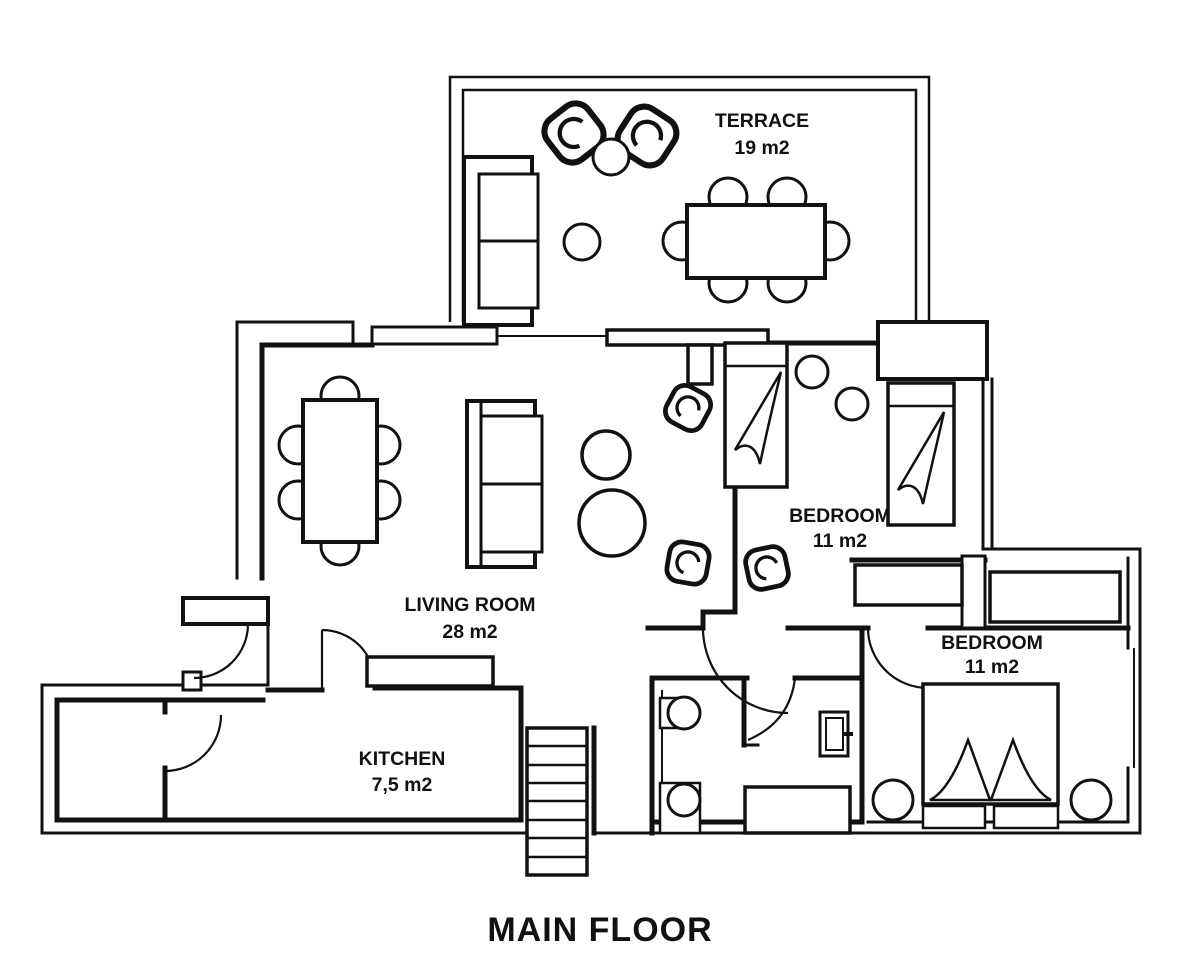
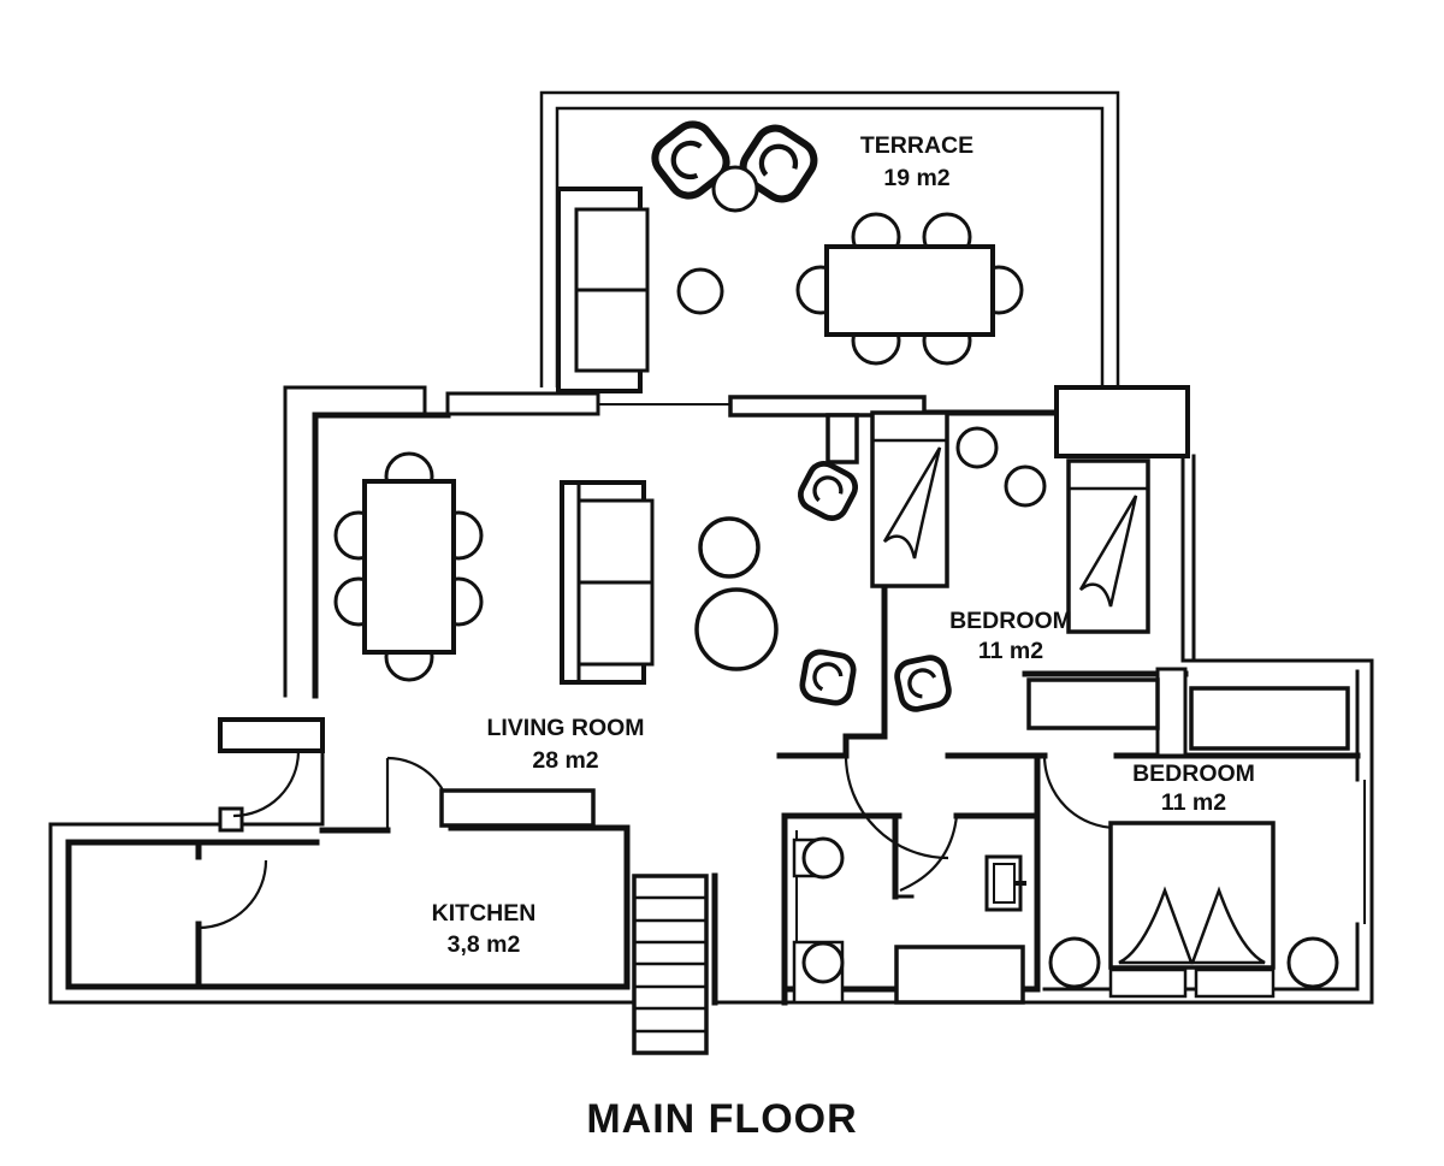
  TERRACE
  19 m2
  LIVING ROOM
  28 m2
  BEDROOM
  11 m2
  BEDROOM
  11 m2
  KITCHEN
- 7,5 m2
+ 3,8 m2
  MAIN FLOOR
